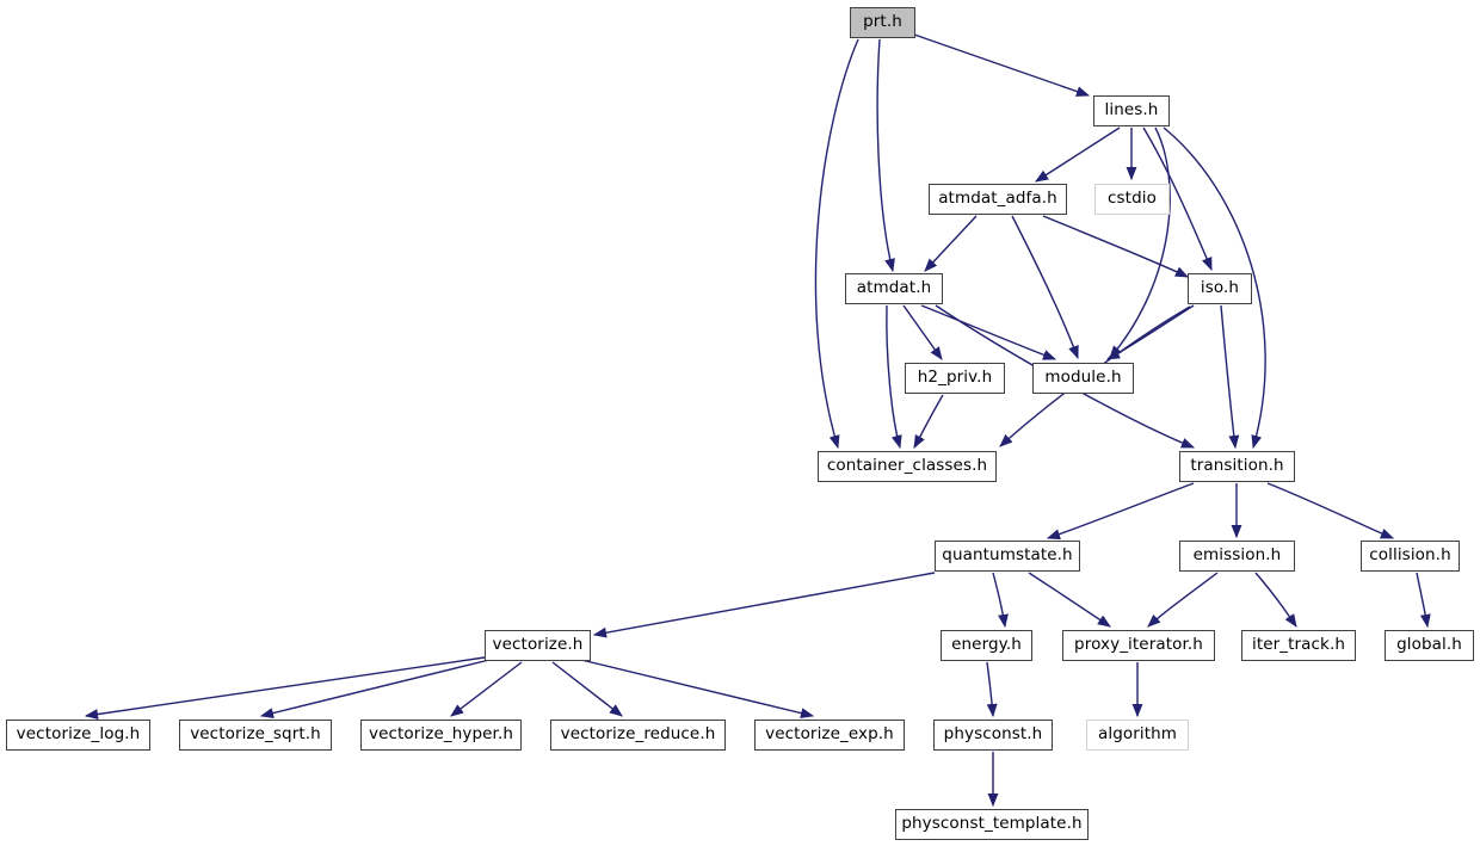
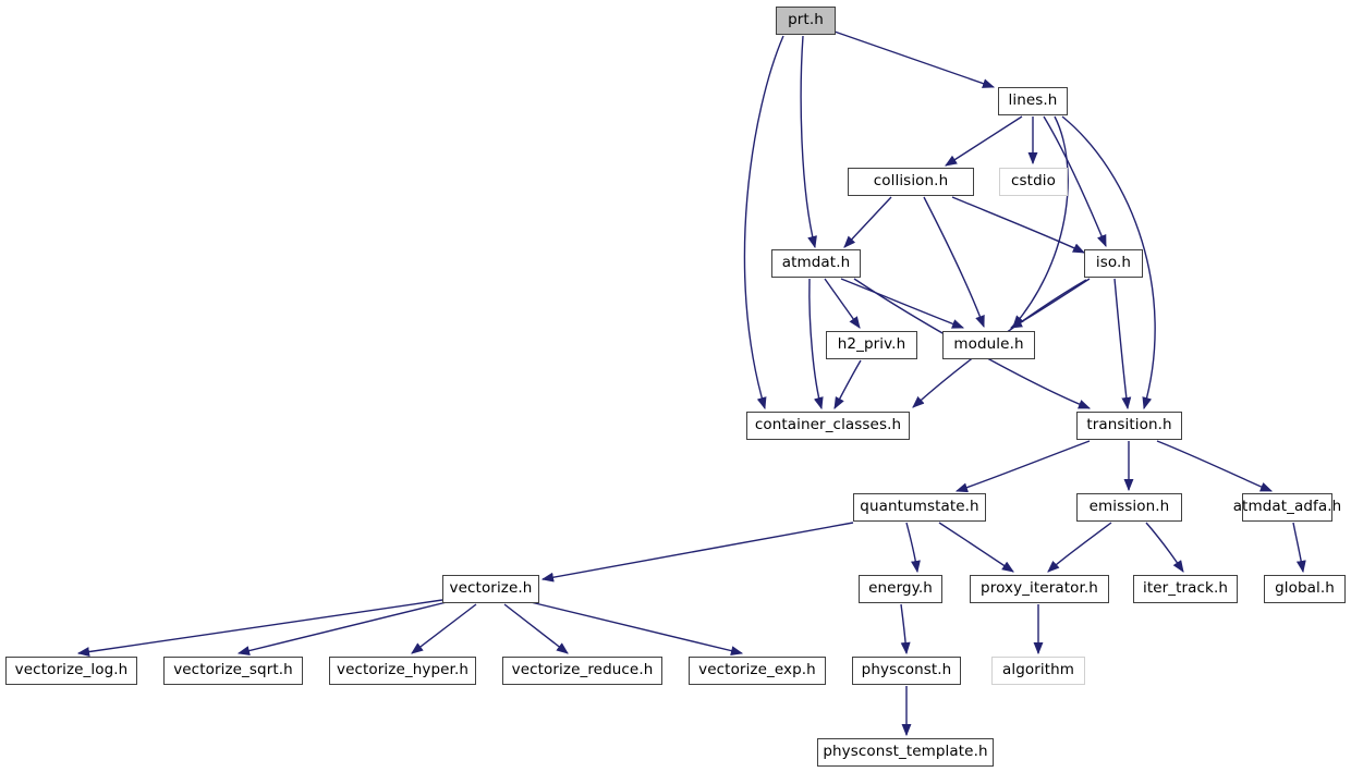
  prt.h
  lines.h
- atmdat_adfa.h
+ collision.h
  cstdio
  atmdat.h
  iso.h
  h2_priv.h
  module.h
  container_classes.h
  transition.h
  quantumstate.h
  emission.h
- collision.h
+ atmdat_adfa.h
  vectorize.h
  energy.h
  proxy_iterator.h
  iter_track.h
  global.h
  vectorize_log.h
  vectorize_sqrt.h
  vectorize_hyper.h
  vectorize_reduce.h
  vectorize_exp.h
  physconst.h
  algorithm
  physconst_template.h
